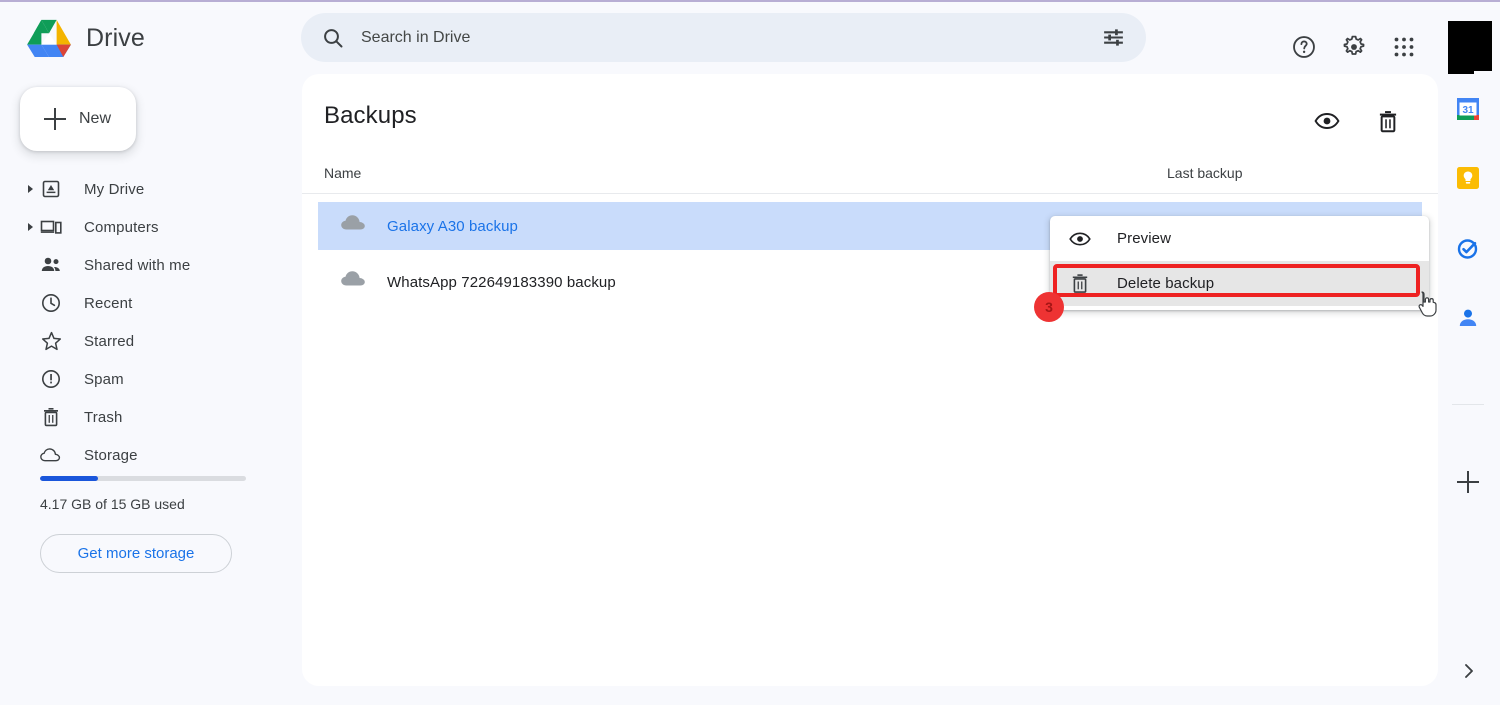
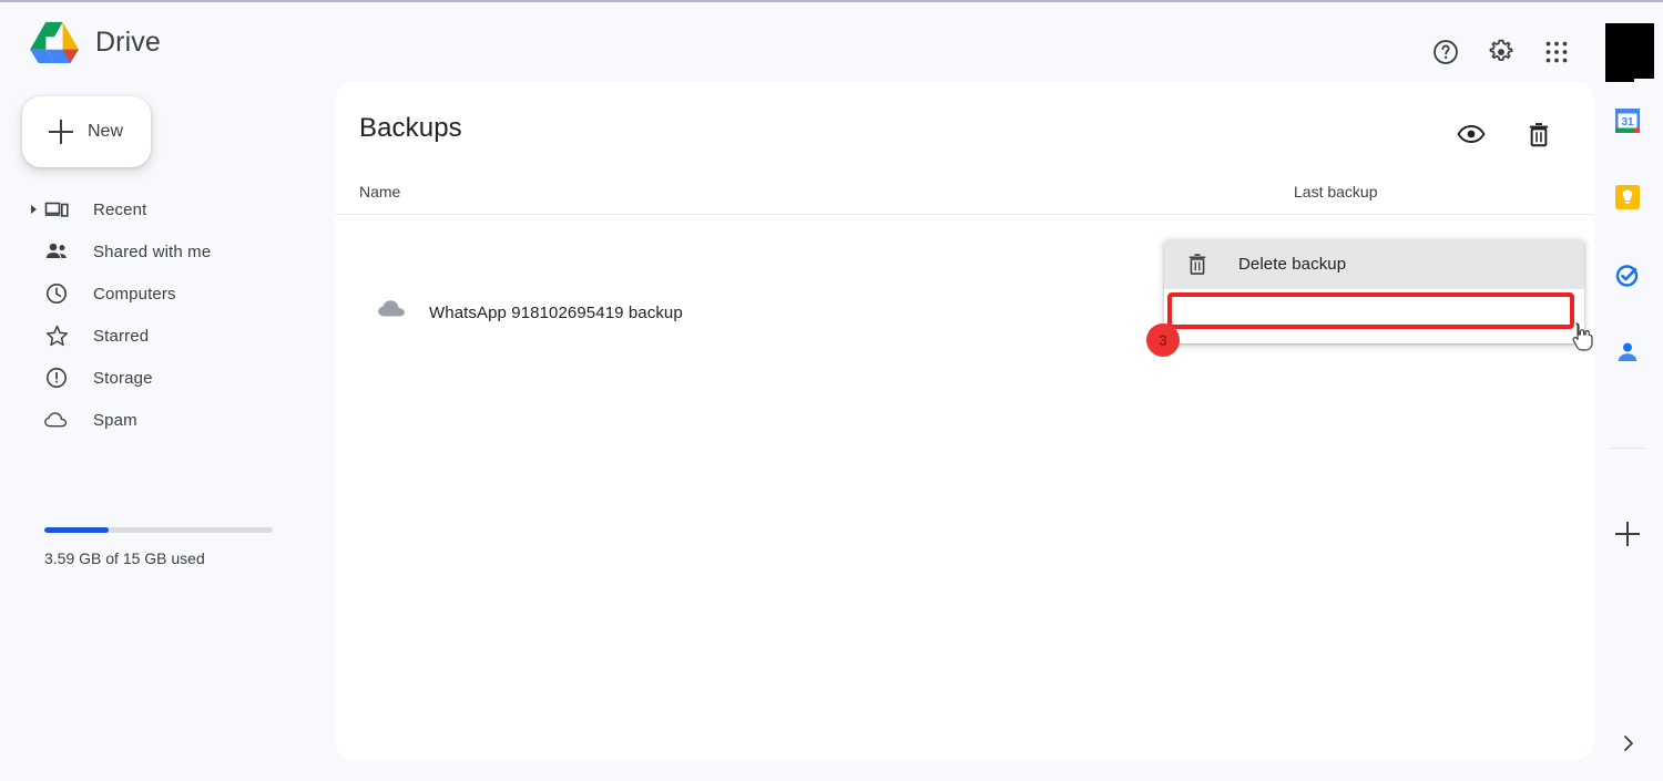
  Drive
  New
- My Drive
- Computers
+ Recent
  Shared with me
- Recent
+ Computers
  Starred
- Spam
+ Storage
- Trash
- Storage
+ Spam
- 4.17 GB of 15 GB used
+ 3.59 GB of 15 GB used
- Get more storage
- Search in Drive
  Backups
  Name
  Last backup
- Galaxy A30 backup
- WhatsApp 722649183390 backup
+ WhatsApp 918102695419 backup
- Preview
  Delete backup
  3
  31
